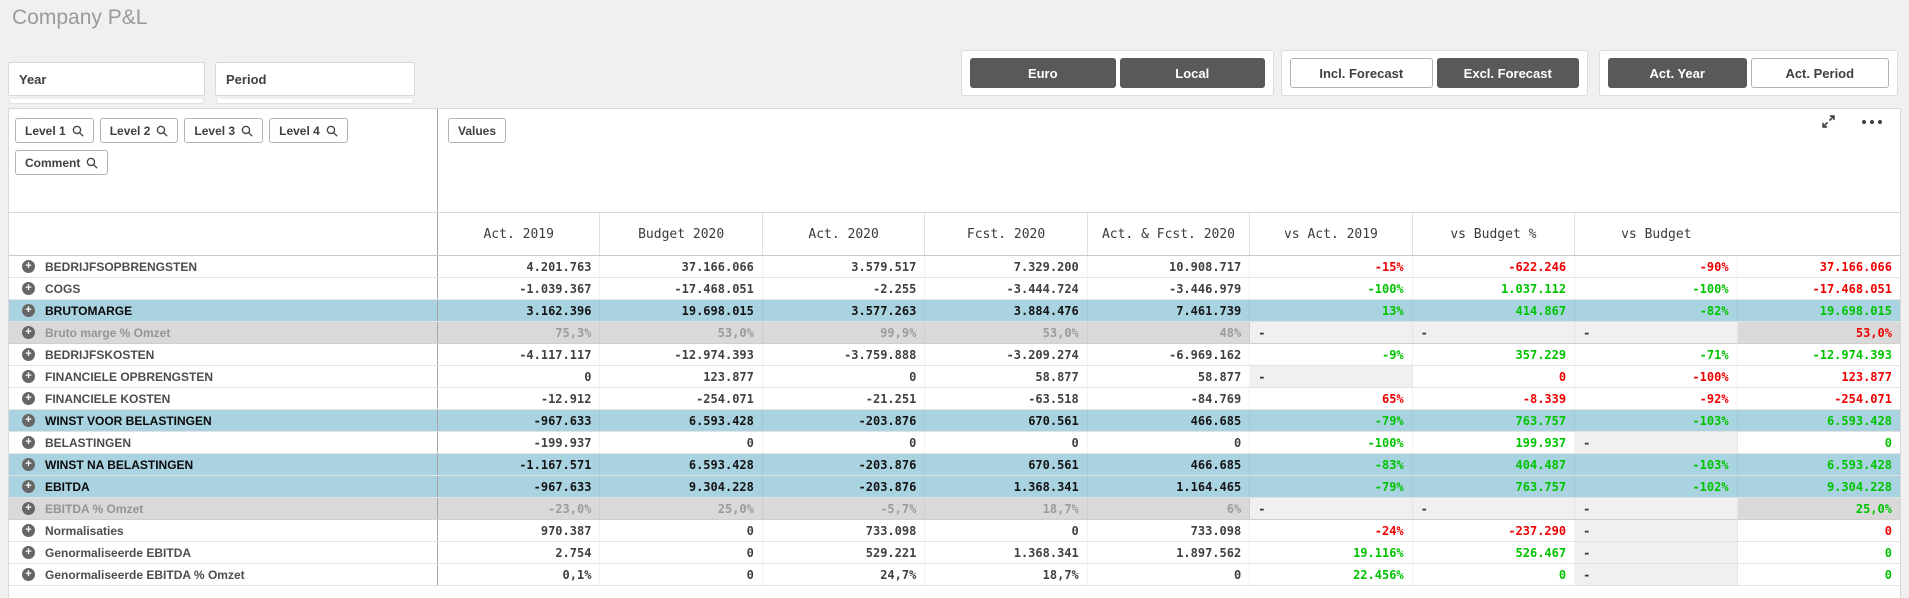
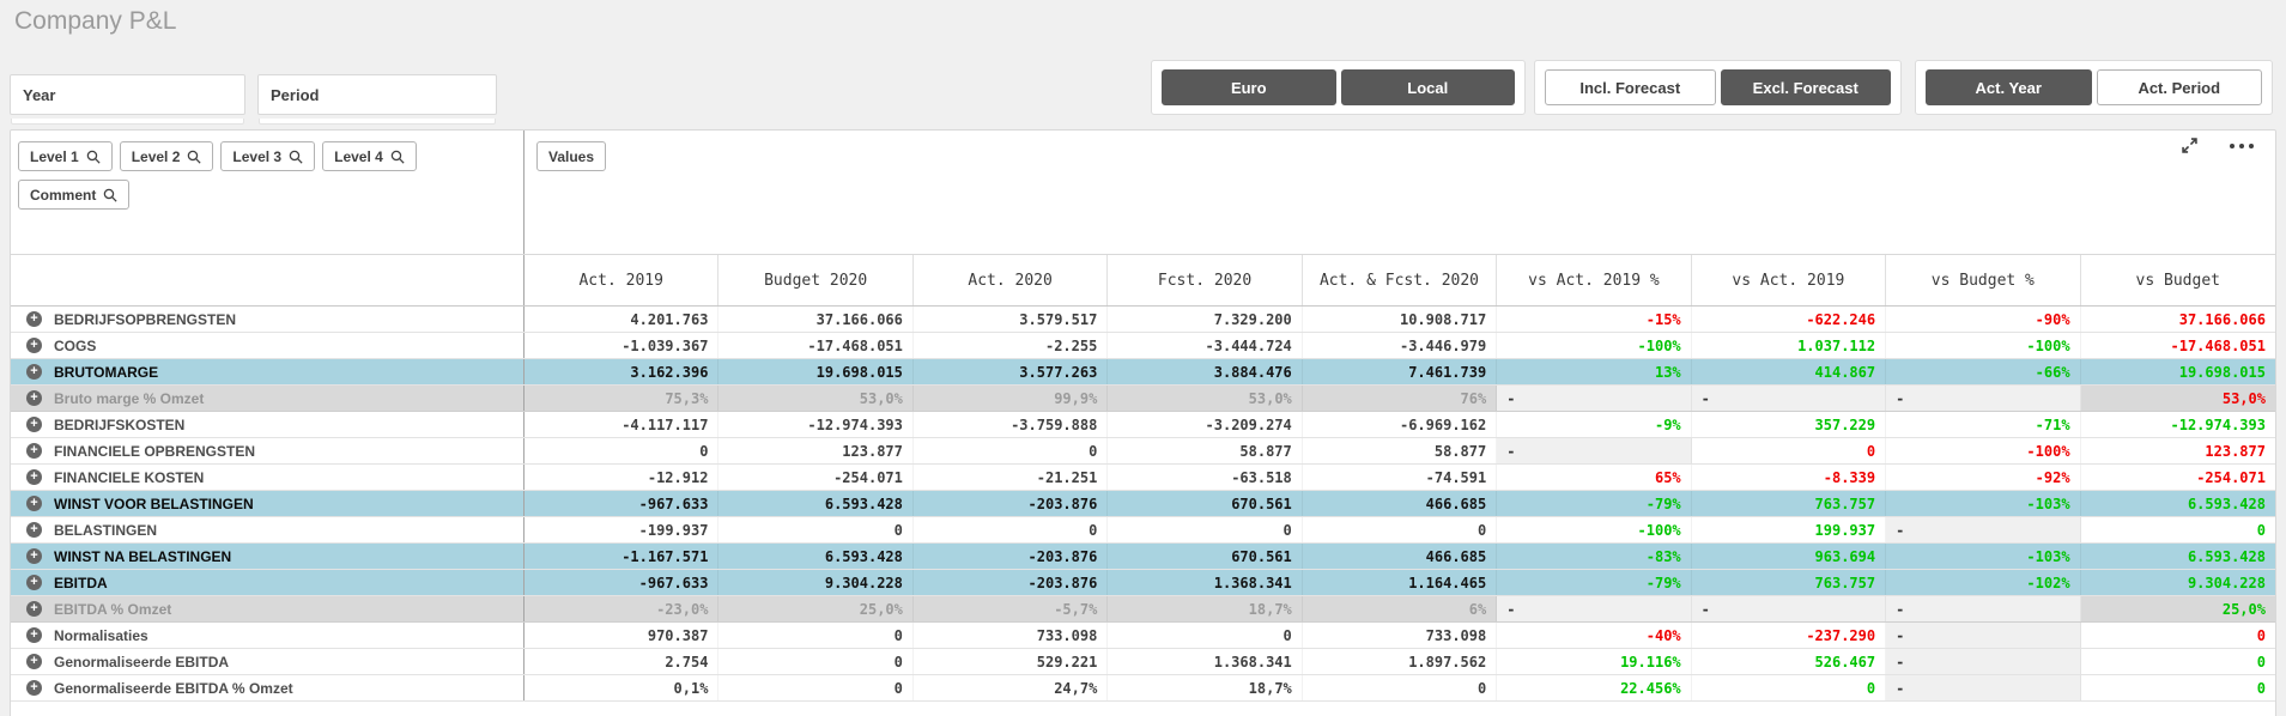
  Company P&L
  Year
  Period
  Euro
  Local
  Incl. Forecast
  Excl. Forecast
  Act. Year
  Act. Period
  Level 1
  Level 2
  Level 3
  Level 4
  Comment
  Values
  Act. 2019
  Budget 2020
  Act. 2020
  Fcst. 2020
  Act. & Fcst. 2020
+ vs Act. 2019 %
  vs Act. 2019
  vs Budget %
  vs Budget
  BEDRIJFSOPBRENGSTEN
  4.201.763
  37.166.066
  3.579.517
  7.329.200
  10.908.717
  -15%
  -622.246
  -90%
  37.166.066
  COGS
  -1.039.367
  -17.468.051
  -2.255
  -3.444.724
  -3.446.979
  -100%
  1.037.112
  -100%
  -17.468.051
  BRUTOMARGE
  3.162.396
  19.698.015
  3.577.263
  3.884.476
  7.461.739
  13%
  414.867
- -82%
+ -66%
  19.698.015
  Bruto marge % Omzet
  75,3%
  53,0%
  99,9%
  53,0%
- 48%
+ 76%
  -
  -
  -
  53,0%
  BEDRIJFSKOSTEN
  -4.117.117
  -12.974.393
  -3.759.888
  -3.209.274
  -6.969.162
  -9%
  357.229
  -71%
  -12.974.393
  FINANCIELE OPBRENGSTEN
  0
  123.877
  0
  58.877
  58.877
  -
  0
  -100%
  123.877
  FINANCIELE KOSTEN
  -12.912
  -254.071
  -21.251
  -63.518
- -84.769
+ -74.591
  65%
  -8.339
  -92%
  -254.071
  WINST VOOR BELASTINGEN
  -967.633
  6.593.428
  -203.876
  670.561
  466.685
  -79%
  763.757
  -103%
  6.593.428
  BELASTINGEN
  -199.937
  0
  0
  0
  0
  -100%
  199.937
  -
  0
  WINST NA BELASTINGEN
  -1.167.571
  6.593.428
  -203.876
  670.561
  466.685
  -83%
- 404.487
+ 963.694
  -103%
  6.593.428
  EBITDA
  -967.633
  9.304.228
  -203.876
  1.368.341
  1.164.465
  -79%
  763.757
  -102%
  9.304.228
  EBITDA % Omzet
  -23,0%
  25,0%
  -5,7%
  18,7%
  6%
  -
  -
  -
  25,0%
  Normalisaties
  970.387
  0
  733.098
  0
  733.098
- -24%
+ -40%
  -237.290
  -
  0
  Genormaliseerde EBITDA
  2.754
  0
  529.221
  1.368.341
  1.897.562
  19.116%
  526.467
  -
  0
  Genormaliseerde EBITDA % Omzet
  0,1%
  0
  24,7%
  18,7%
  0
  22.456%
  0
  -
  0
